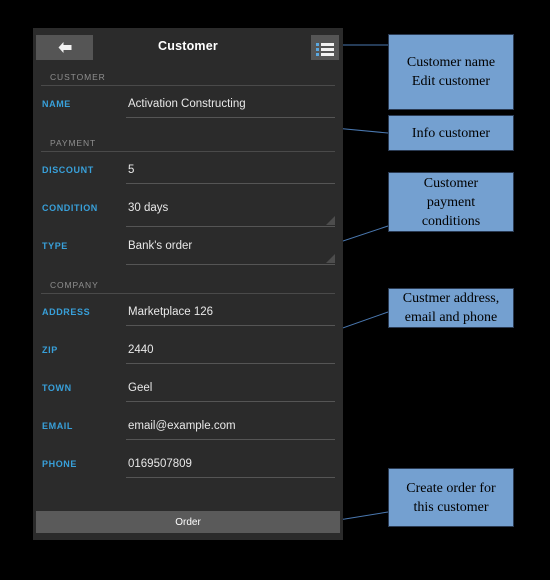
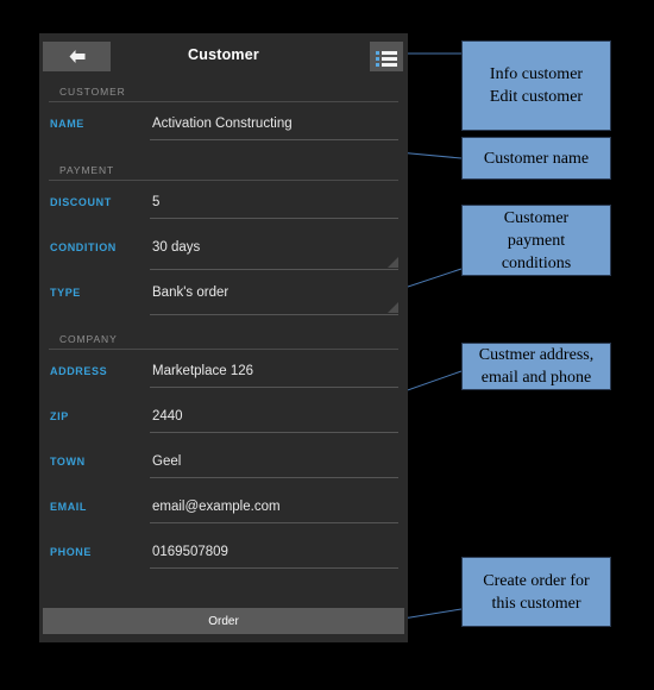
  Customer
  CUSTOMER
  NAME
  Activation Constructing
  PAYMENT
  DISCOUNT
  5
  CONDITION
  30 days
  TYPE
  Bank's order
  COMPANY
  ADDRESS
  Marketplace 126
  ZIP
  2440
  TOWN
  Geel
  EMAIL
  email@example.com
  PHONE
  0169507809
  Order
- Customer name
+ Info customer
  Edit customer
- Info customer
+ Customer name
  Customer
  payment
  conditions
  Custmer address,
  email and phone
  Create order for
  this customer
